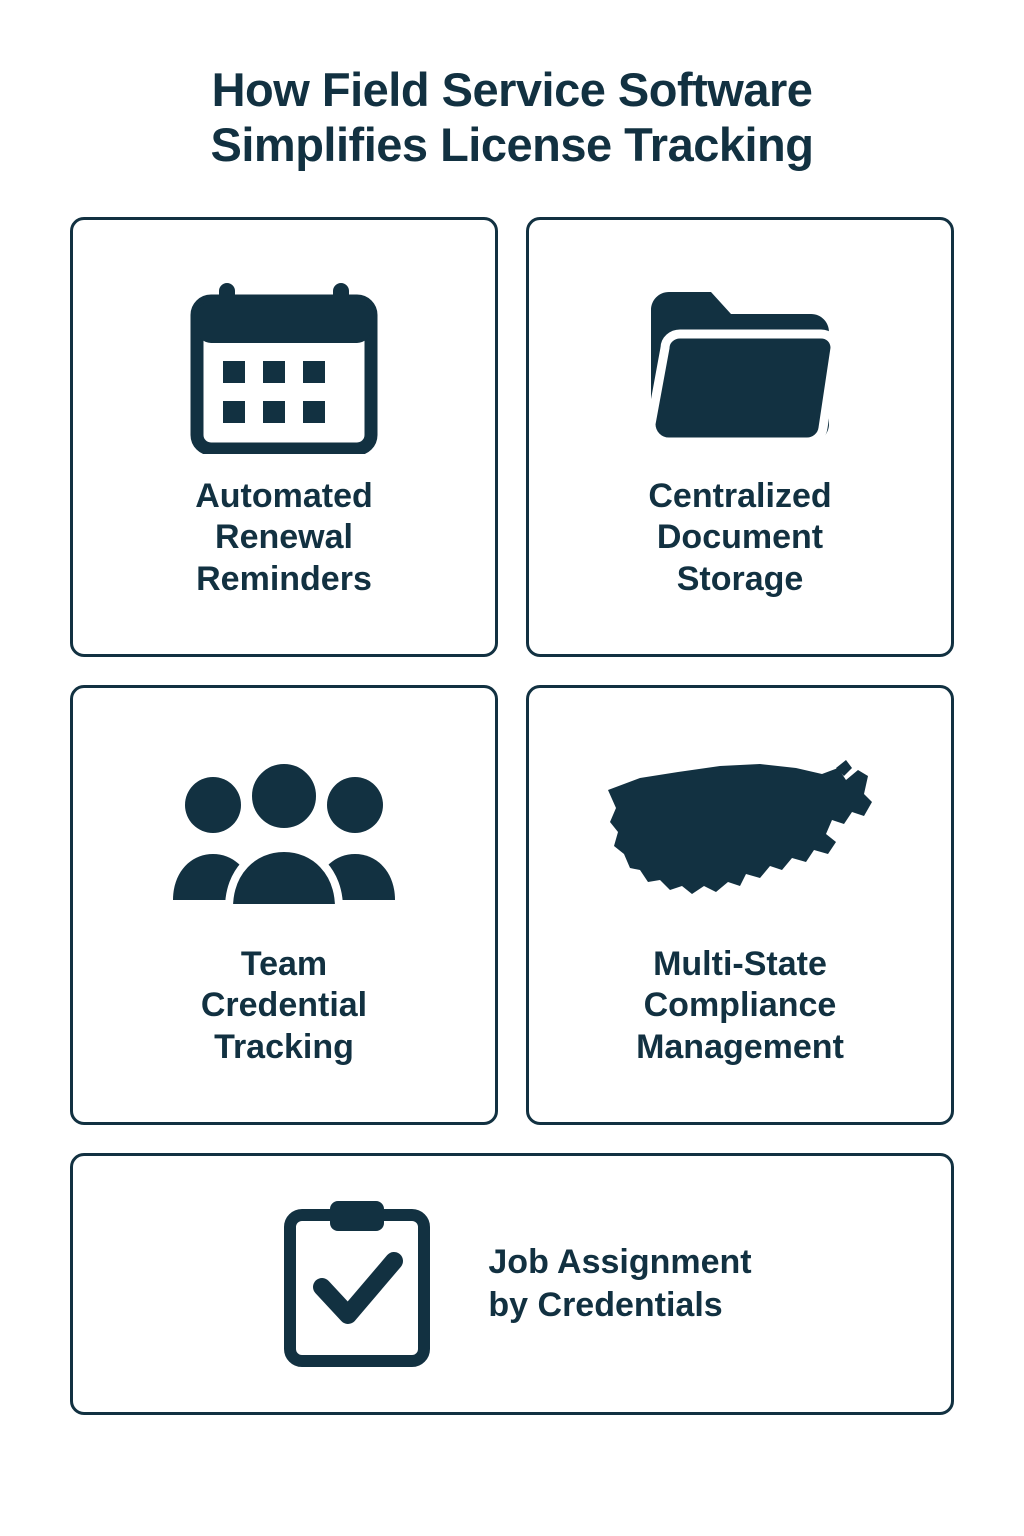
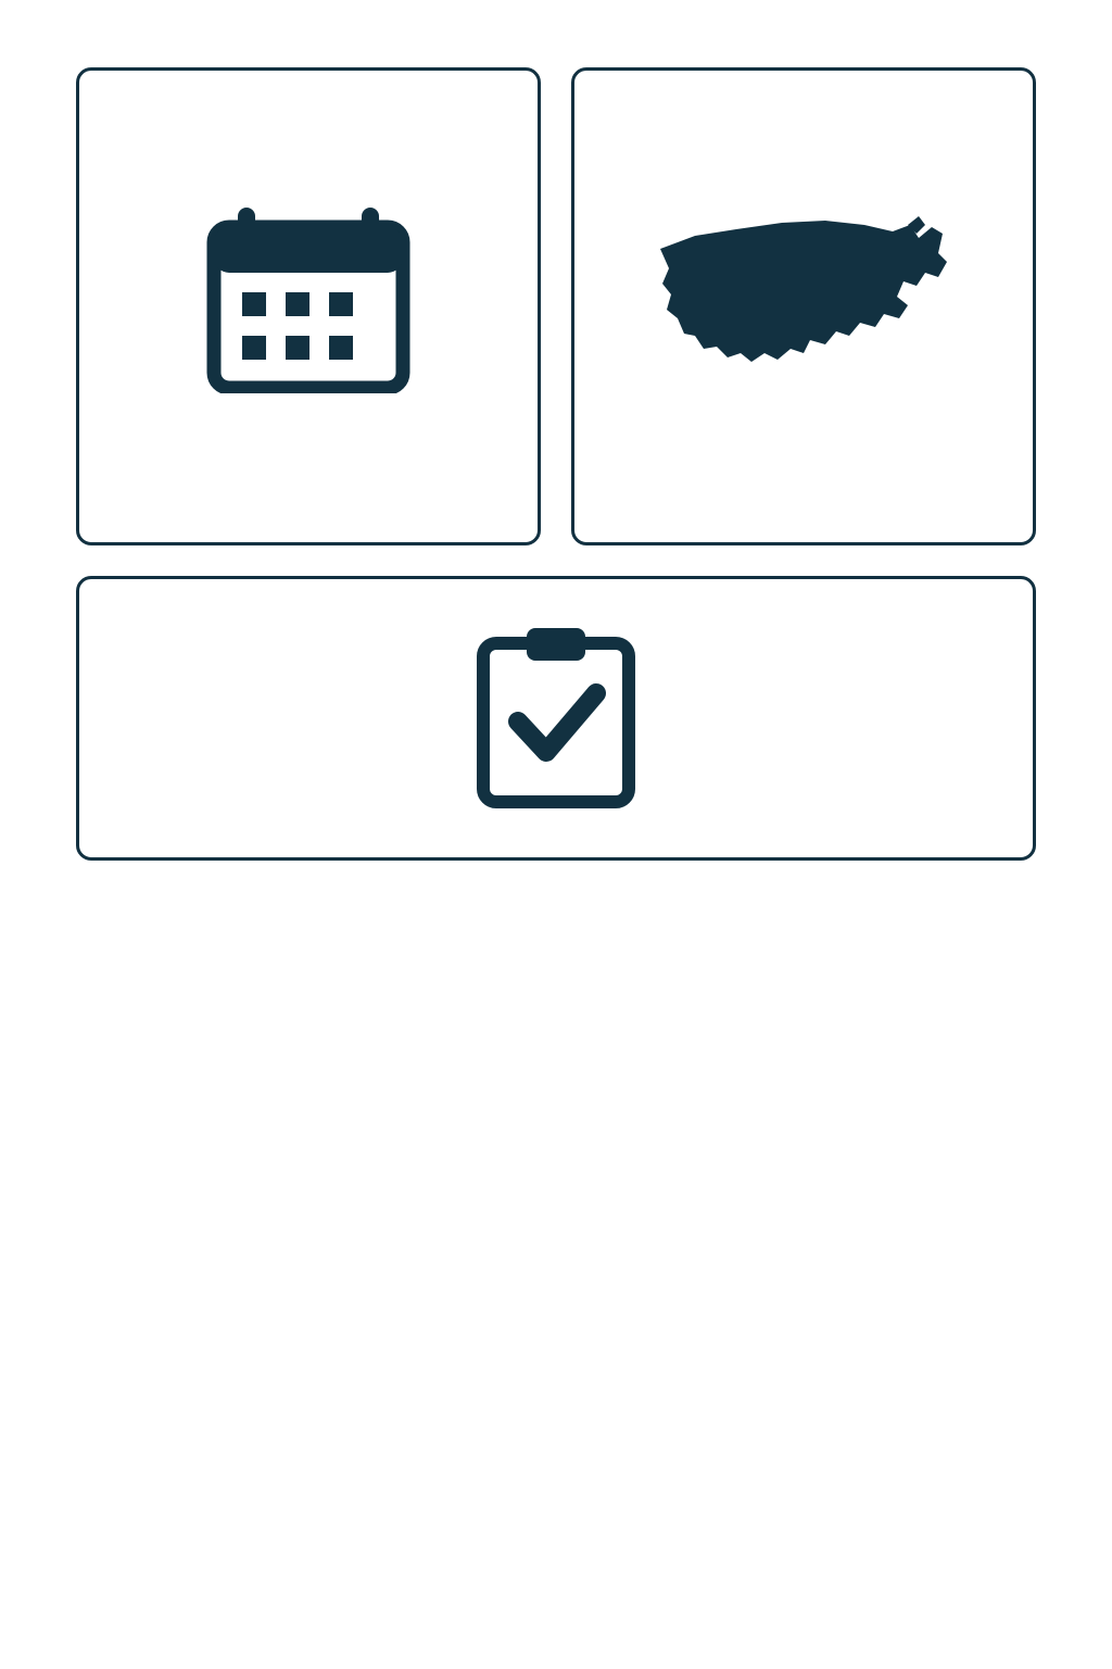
- How Field Service Software
- Simplifies License Tracking
- Automated
- Renewal
- Reminders
- Centralized
- Document
- Storage
- Team
- Credential
- Tracking
- Multi-State
- Compliance
- Management
- Job Assignment
- by Credentials
